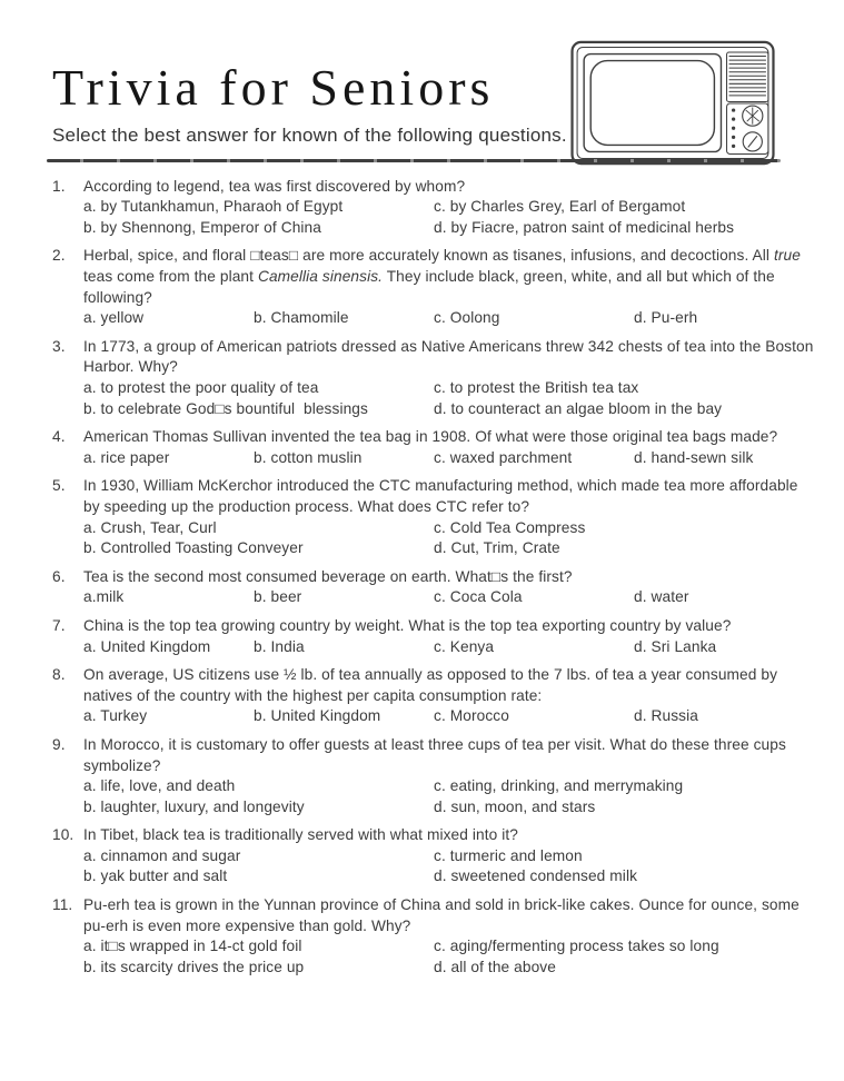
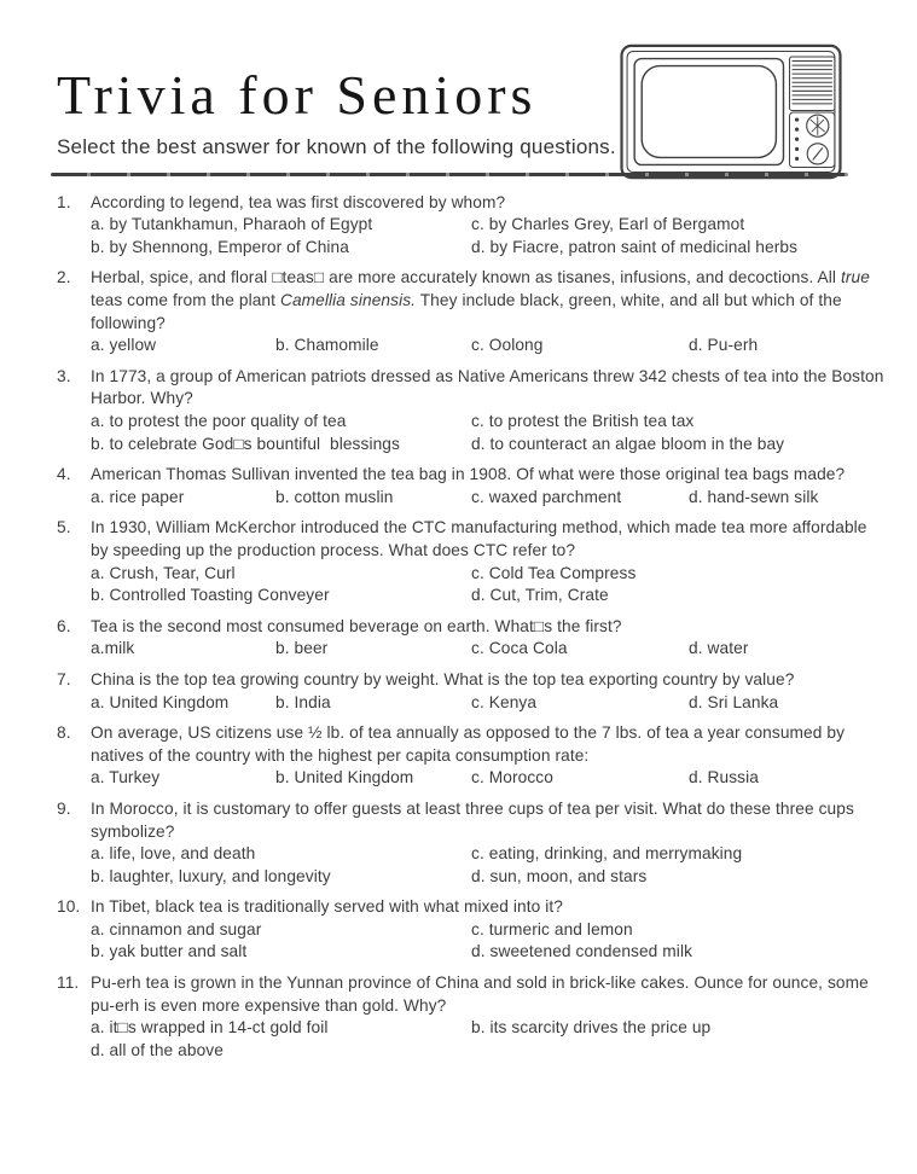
  Trivia for Seniors
  Select the best answer for known of the following questions.
  1.
  According to legend, tea was first discovered by whom?
  a. by Tutankhamun, Pharaoh of Egypt
  c. by Charles Grey, Earl of Bergamot
  b. by Shennong, Emperor of China
  d. by Fiacre, patron saint of medicinal herbs
  2.
  Herbal, spice, and floral □teas□ are more accurately known as tisanes, infusions, and decoctions. All true teas come from the plant Camellia sinensis. They include black, green, white, and all but which of the following?
  a. yellow
  b. Chamomile
  c. Oolong
  d. Pu-erh
  3.
  In 1773, a group of American patriots dressed as Native Americans threw 342 chests of tea into the Boston Harbor. Why?
  a. to protest the poor quality of tea
  c. to protest the British tea tax
  b. to celebrate God□s bountiful blessings
  d. to counteract an algae bloom in the bay
  4.
  American Thomas Sullivan invented the tea bag in 1908. Of what were those original tea bags made?
  a. rice paper
  b. cotton muslin
  c. waxed parchment
  d. hand-sewn silk
  5.
  In 1930, William McKerchor introduced the CTC manufacturing method, which made tea more affordable by speeding up the production process. What does CTC refer to?
  a. Crush, Tear, Curl
  c. Cold Tea Compress
  b. Controlled Toasting Conveyer
  d. Cut, Trim, Crate
  6.
  Tea is the second most consumed beverage on earth. What□s the first?
  a.milk
  b. beer
  c. Coca Cola
  d. water
  7.
  China is the top tea growing country by weight. What is the top tea exporting country by value?
  a. United Kingdom
  b. India
  c. Kenya
  d. Sri Lanka
  8.
  On average, US citizens use ½ lb. of tea annually as opposed to the 7 lbs. of tea a year consumed by natives of the country with the highest per capita consumption rate:
  a. Turkey
  b. United Kingdom
  c. Morocco
  d. Russia
  9.
  In Morocco, it is customary to offer guests at least three cups of tea per visit. What do these three cups symbolize?
  a. life, love, and death
  c. eating, drinking, and merrymaking
  b. laughter, luxury, and longevity
  d. sun, moon, and stars
  10.
  In Tibet, black tea is traditionally served with what mixed into it?
  a. cinnamon and sugar
  c. turmeric and lemon
  b. yak butter and salt
  d. sweetened condensed milk
  11.
  Pu-erh tea is grown in the Yunnan province of China and sold in brick-like cakes. Ounce for ounce, some pu-erh is even more expensive than gold. Why?
  a. it□s wrapped in 14-ct gold foil
- c. aging/fermenting process takes so long
  b. its scarcity drives the price up
  d. all of the above
